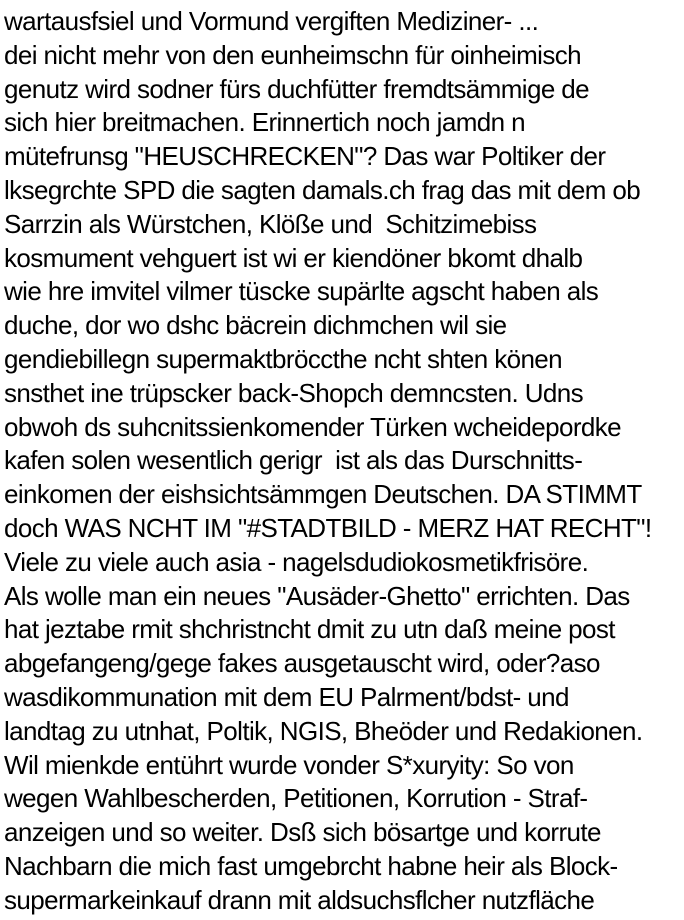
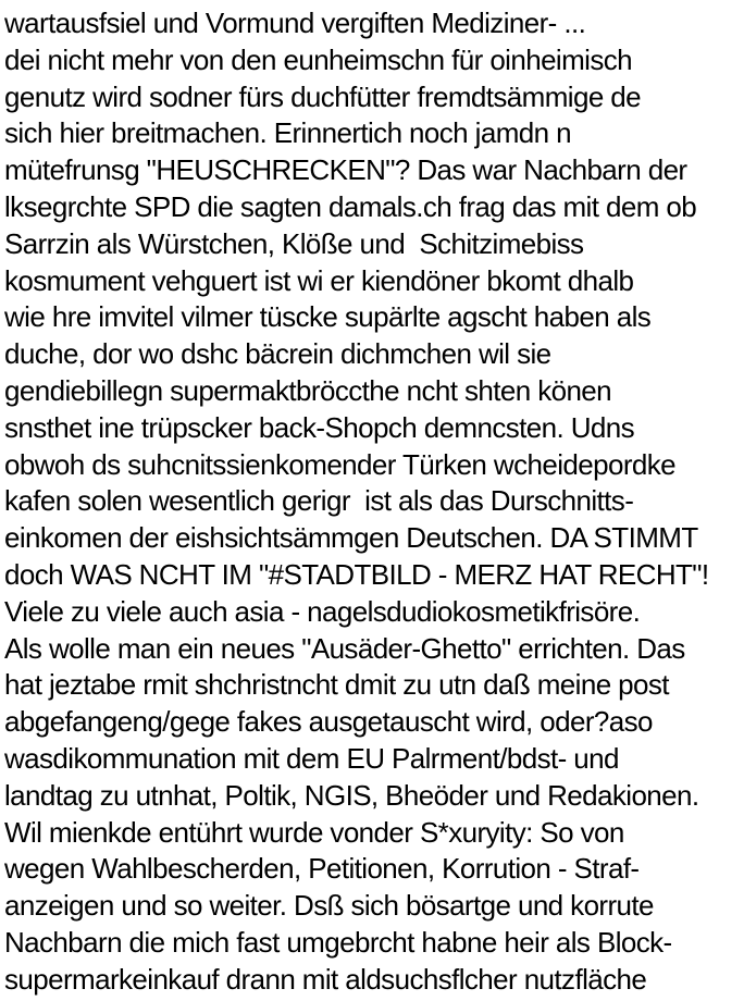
  wartausfsiel und Vormund vergiften Mediziner- ...
  dei nicht mehr von den eunheimschn für oinheimisch
  genutz wird sodner fürs duchfütter fremdtsämmige de
  sich hier breitmachen. Erinnertich noch jamdn n
- mütefrunsg "HEUSCHRECKEN"? Das war Poltiker der
+ mütefrunsg "HEUSCHRECKEN"? Das war Nachbarn der
  lksegrchte SPD die sagten damals.ch frag das mit dem ob
  Sarrzin als Würstchen, Klöße und Schitzimebiss
  kosmument vehguert ist wi er kiendöner bkomt dhalb
  wie hre imvitel vilmer tüscke supärlte agscht haben als
  duche, dor wo dshc bäcrein dichmchen wil sie
  gendiebillegn supermaktbröccthe ncht shten könen
  snsthet ine trüpscker back-Shopch demncsten. Udns
  obwoh ds suhcnitssienkomender Türken wcheidepordke
  kafen solen wesentlich gerigr ist als das Durschnitts-
  einkomen der eishsichtsämmgen Deutschen. DA STIMMT
  doch WAS NCHT IM "#STADTBILD - MERZ HAT RECHT"!
  Viele zu viele auch asia - nagelsdudiokosmetikfrisöre.
  Als wolle man ein neues "Ausäder-Ghetto" errichten. Das
  hat jeztabe rmit shchristncht dmit zu utn daß meine post
  abgefangeng/gege fakes ausgetauscht wird, oder?aso
  wasdikommunation mit dem EU Palrment/bdst- und
  landtag zu utnhat, Poltik, NGIS, Bheöder und Redakionen.
  Wil mienkde entührt wurde vonder S*xuryity: So von
  wegen Wahlbescherden, Petitionen, Korrution - Straf-
  anzeigen und so weiter. Dsß sich bösartge und korrute
  Nachbarn die mich fast umgebrcht habne heir als Block-
  supermarkeinkauf drann mit aldsuchsflcher nutzfläche
